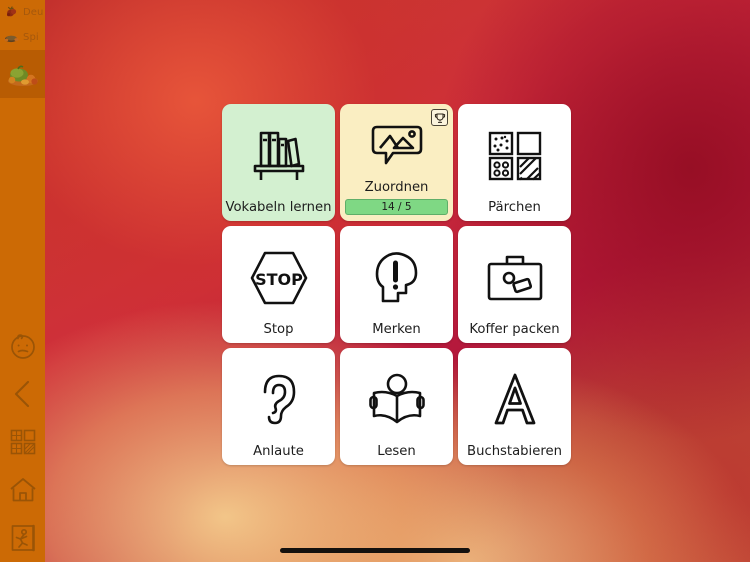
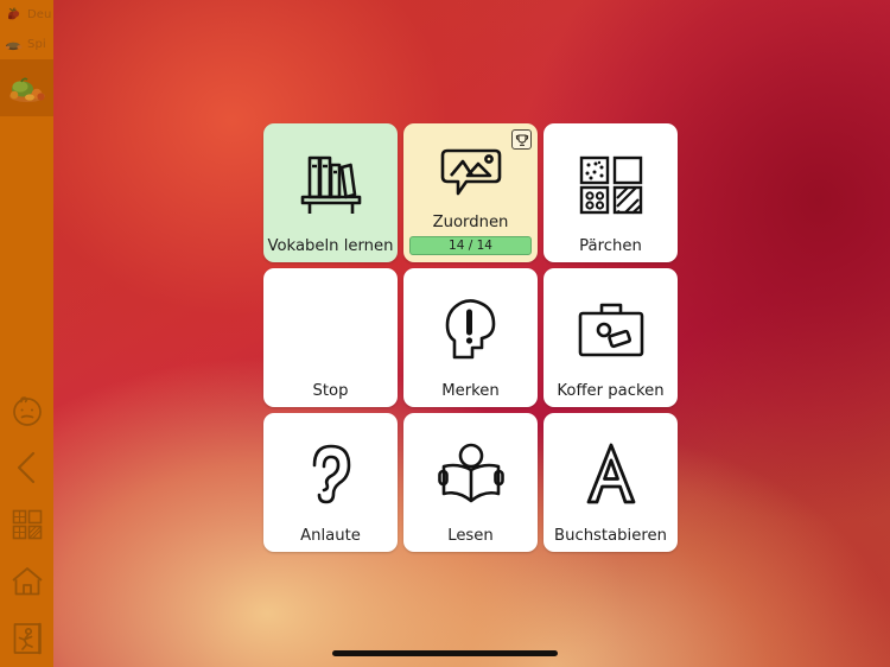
  Deu
  Spi
  Vokabeln lernen
  Zuordnen
- 14 / 5
+ 14 / 14
  Pärchen
- STOP
  Stop
  Merken
  Koffer packen
  Anlaute
  Lesen
  Buchstabieren
